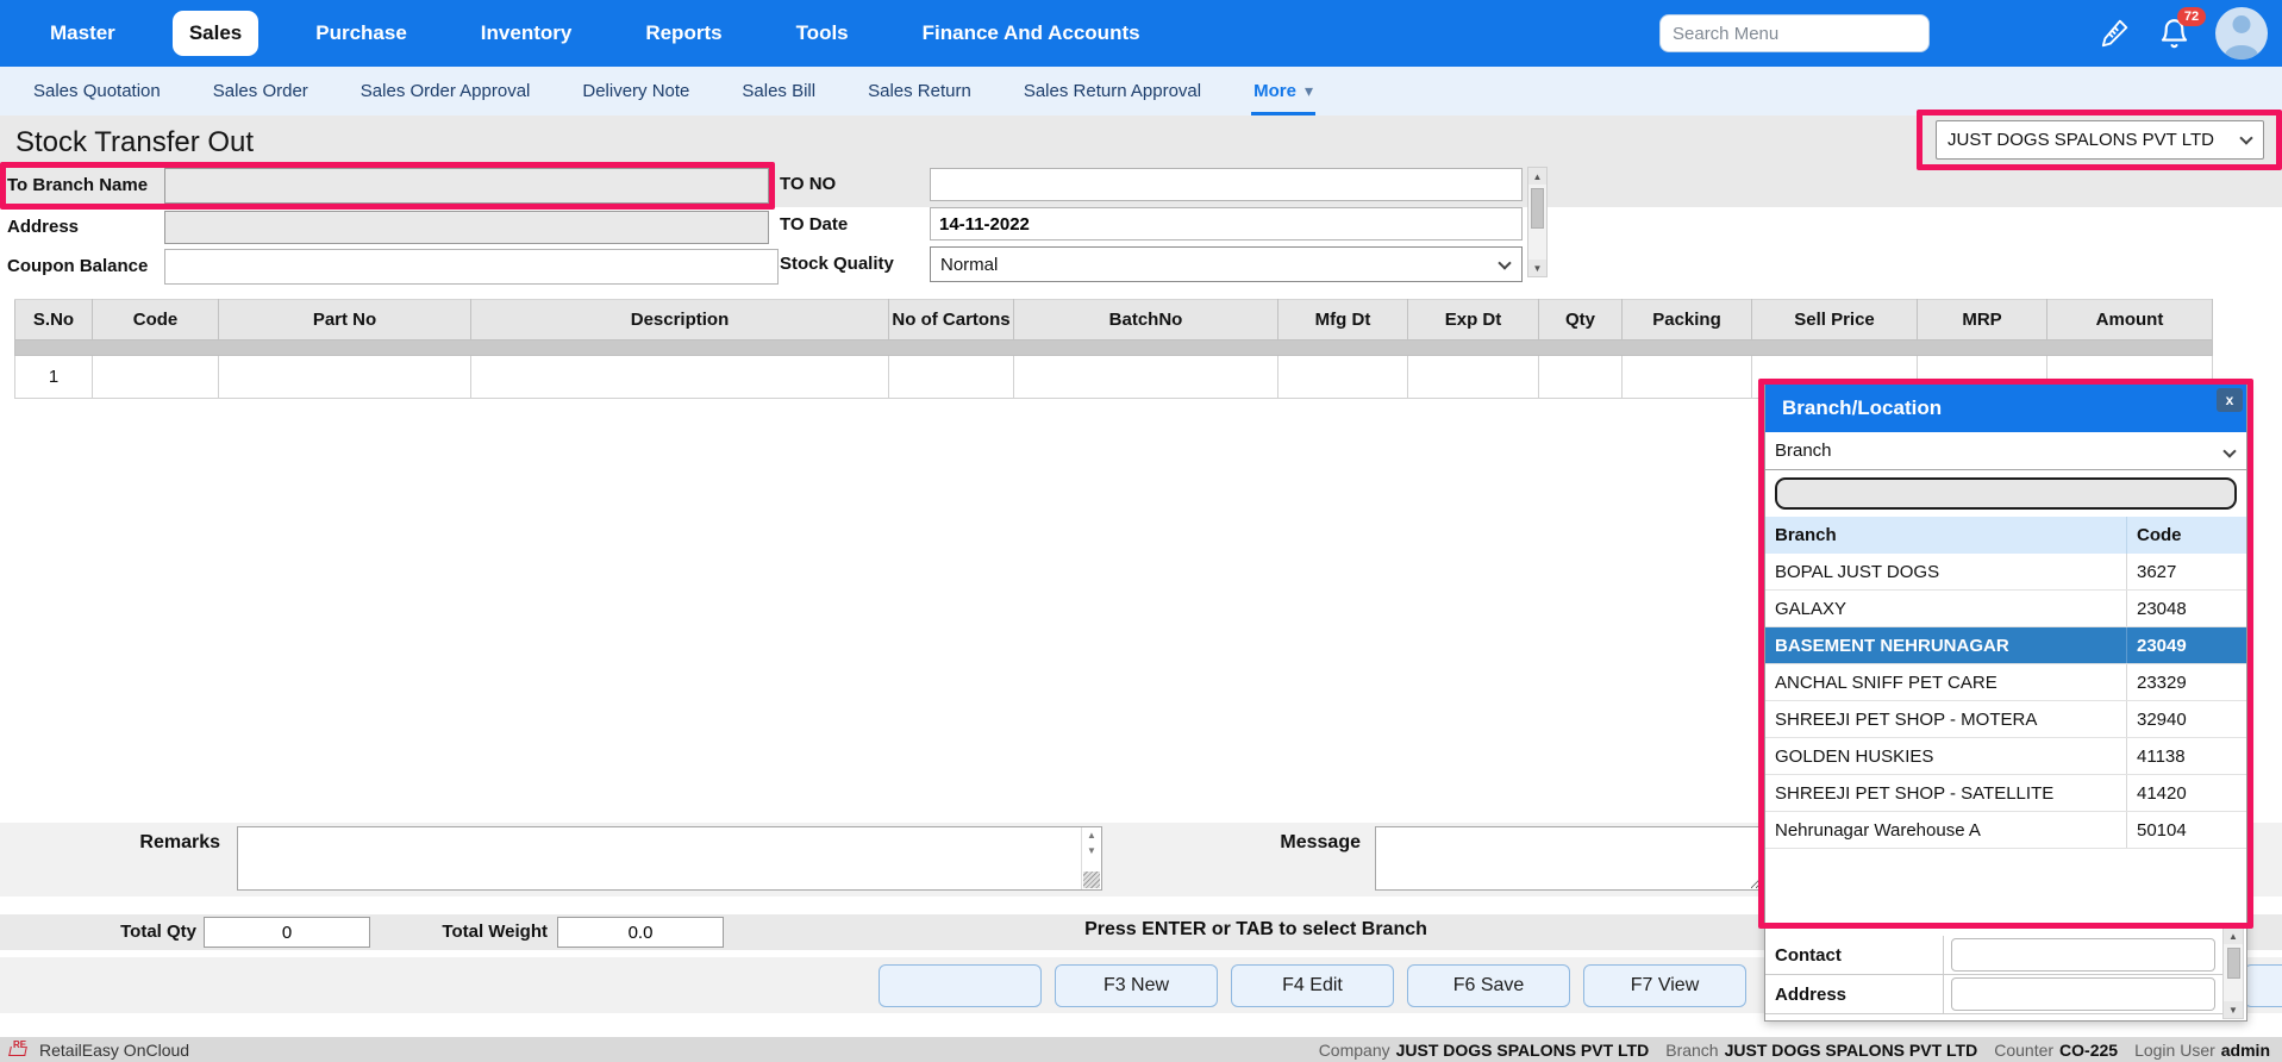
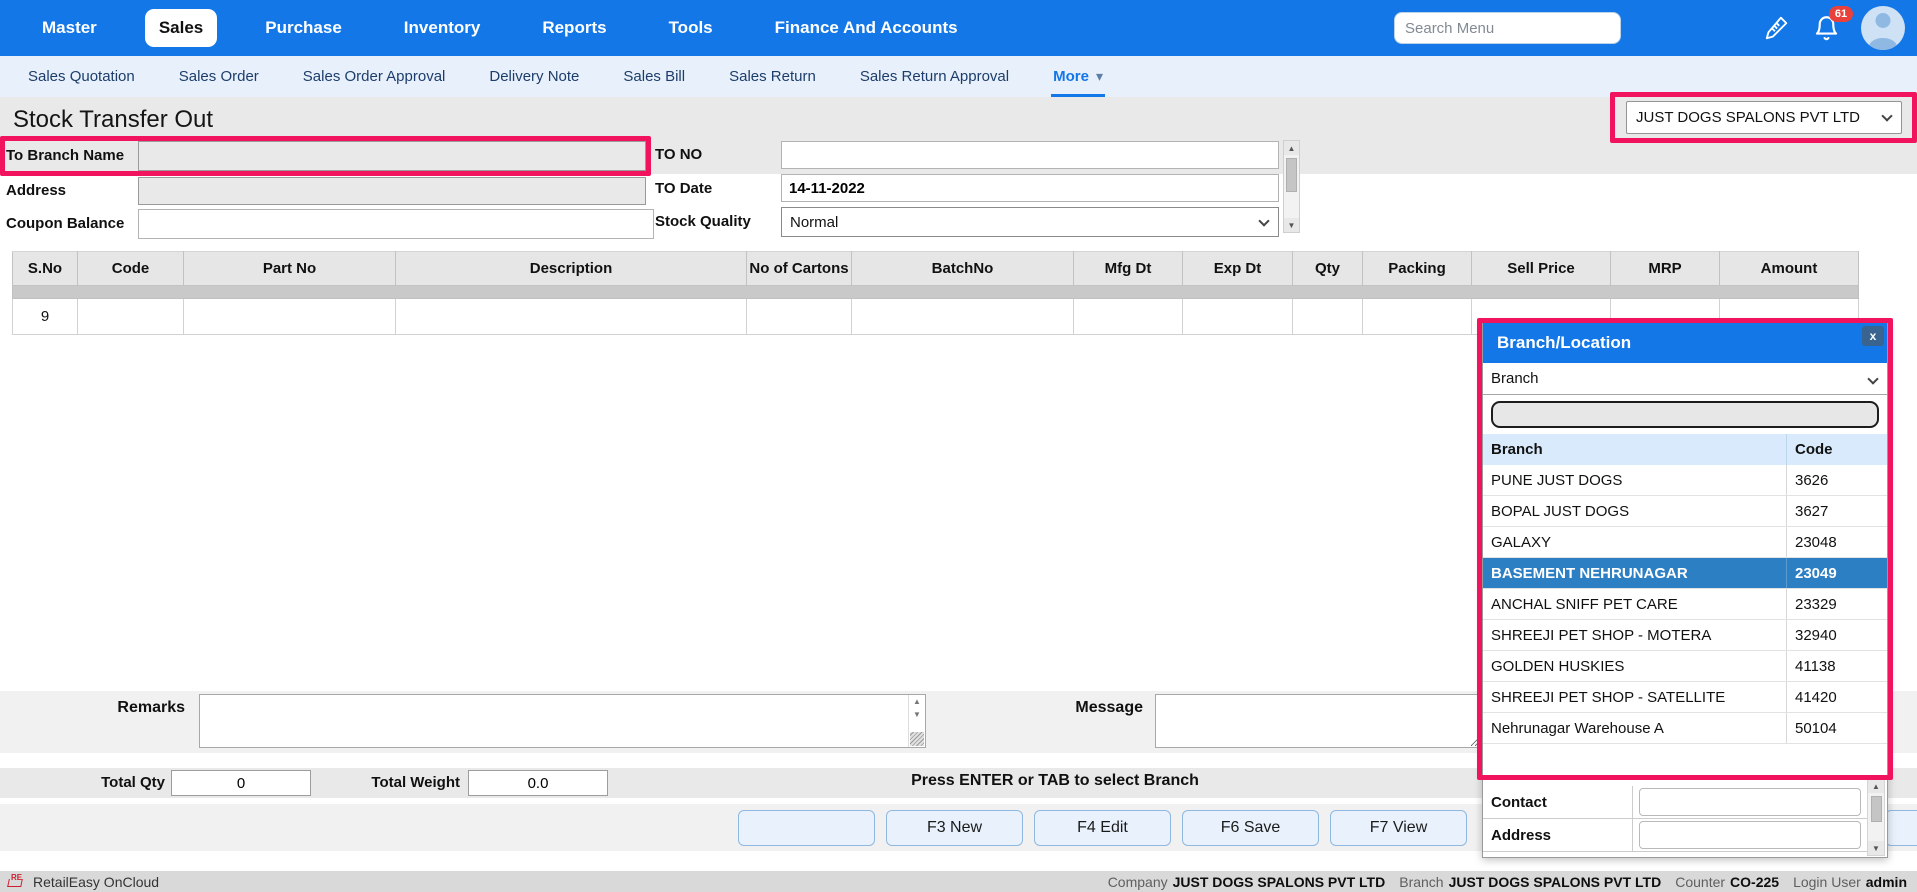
  Master
  Sales
  Purchase
  Inventory
  Reports
  Tools
  Finance And Accounts
  Search Menu
- 72
+ 61
  Sales Quotation
  Sales Order
  Sales Order Approval
  Delivery Note
  Sales Bill
  Sales Return
  Sales Return Approval
  More
  Stock Transfer Out
  JUST DOGS SPALONS PVT LTD
  To Branch Name
  Address
  Coupon Balance
  TO NO
  TO Date
  14-11-2022
  Stock Quality
  Normal
  ▲
  ▼
  	S.No	Code	Part No	Description	No of Cartons	BatchNo	Mfg Dt	Exp Dt	Qty	Packing	Sell Price	MRP	Amount
- 1
+ 9
  Remarks
  ▲
  ▼
  Message
  Total Qty
  0
  Total Weight
  0.0
  Press ENTER or TAB to select Branch
  F3 New
  F4 Edit
  F6 Save
  F7 View
  RE
  RetailEasy OnCloud
  Company
  JUST DOGS SPALONS PVT LTD
  Branch
  JUST DOGS SPALONS PVT LTD
  Counter
  CO-225
  Login User
  admin
  Branch/Location
  x
  Branch
  Branch
  Code
+ PUNE JUST DOGS
+ 3626
  BOPAL JUST DOGS
  3627
  GALAXY
  23048
  BASEMENT NEHRUNAGAR
  23049
  ANCHAL SNIFF PET CARE
  23329
  SHREEJI PET SHOP - MOTERA
  32940
  GOLDEN HUSKIES
  41138
  SHREEJI PET SHOP - SATELLITE
  41420
  Nehrunagar Warehouse A
  50104
  Contact
  Address
  ▲
  ▼
